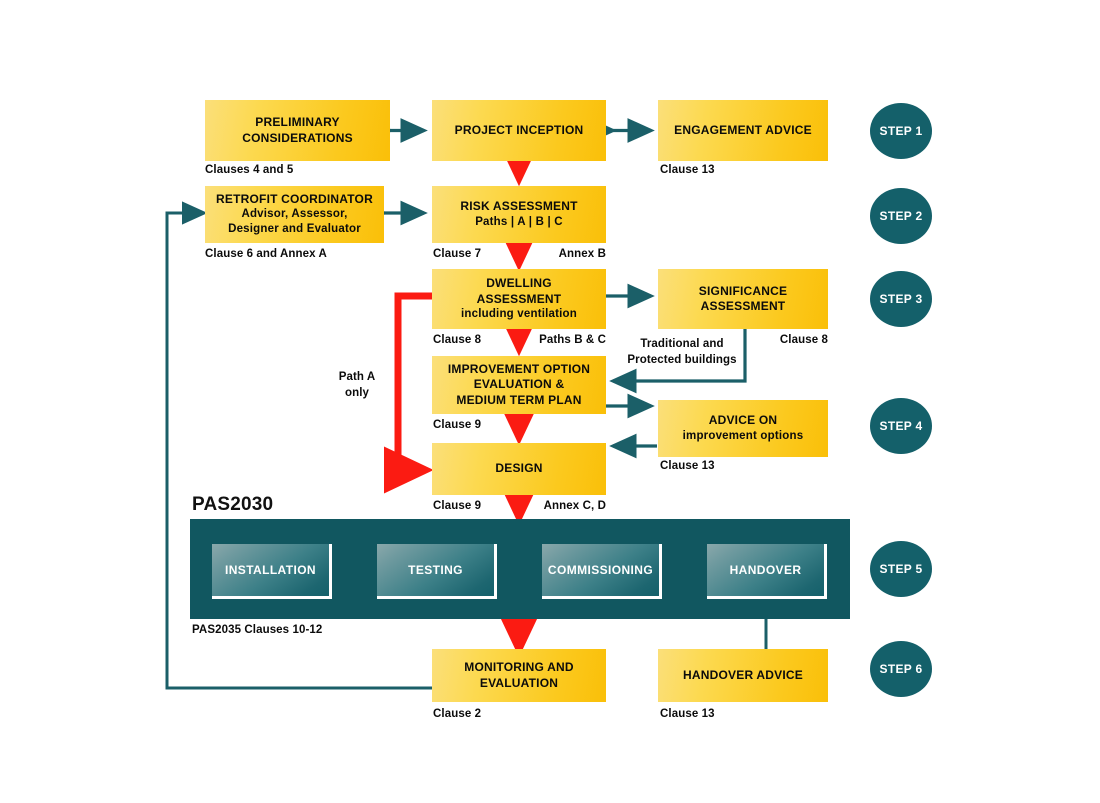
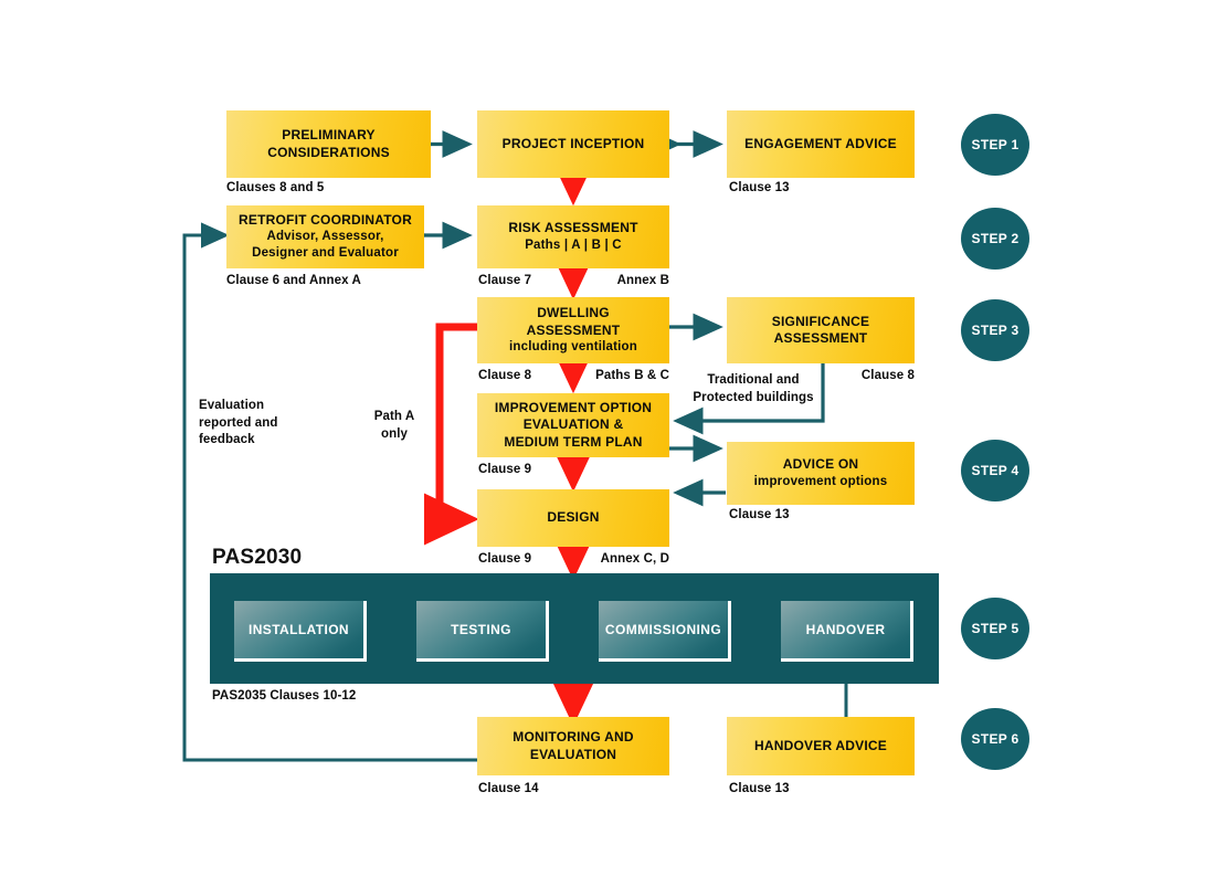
  PRELIMINARY
  CONSIDERATIONS
- Clauses 4 and 5
+ Clauses 8 and 5
  PROJECT INCEPTION
  ENGAGEMENT ADVICE
  Clause 13
  STEP 1
  RETROFIT COORDINATOR
  Advisor, Assessor,
  Designer and Evaluator
  Clause 6 and Annex A
  RISK ASSESSMENT
  Paths | A | B | C
  Clause 7
  Annex B
  STEP 2
  DWELLING
  ASSESSMENT
  including ventilation
  Clause 8
  Paths B & C
  SIGNIFICANCE
  ASSESSMENT
  Clause 8
  Traditional and
  Protected buildings
  STEP 3
  IMPROVEMENT OPTION
  EVALUATION &
  MEDIUM TERM PLAN
  Clause 9
  ADVICE ON
  improvement options
  Clause 13
  DESIGN
  Clause 9
  Annex C, D
  Path A
  only
+ Evaluation
+ reported and
+ feedback
  STEP 4
  PAS2030
  INSTALLATION
  TESTING
  COMMISSIONING
  HANDOVER
  PAS2035 Clauses 10-12
  STEP 5
  MONITORING AND
  EVALUATION
- Clause 2
+ Clause 14
  HANDOVER ADVICE
  Clause 13
  STEP 6
